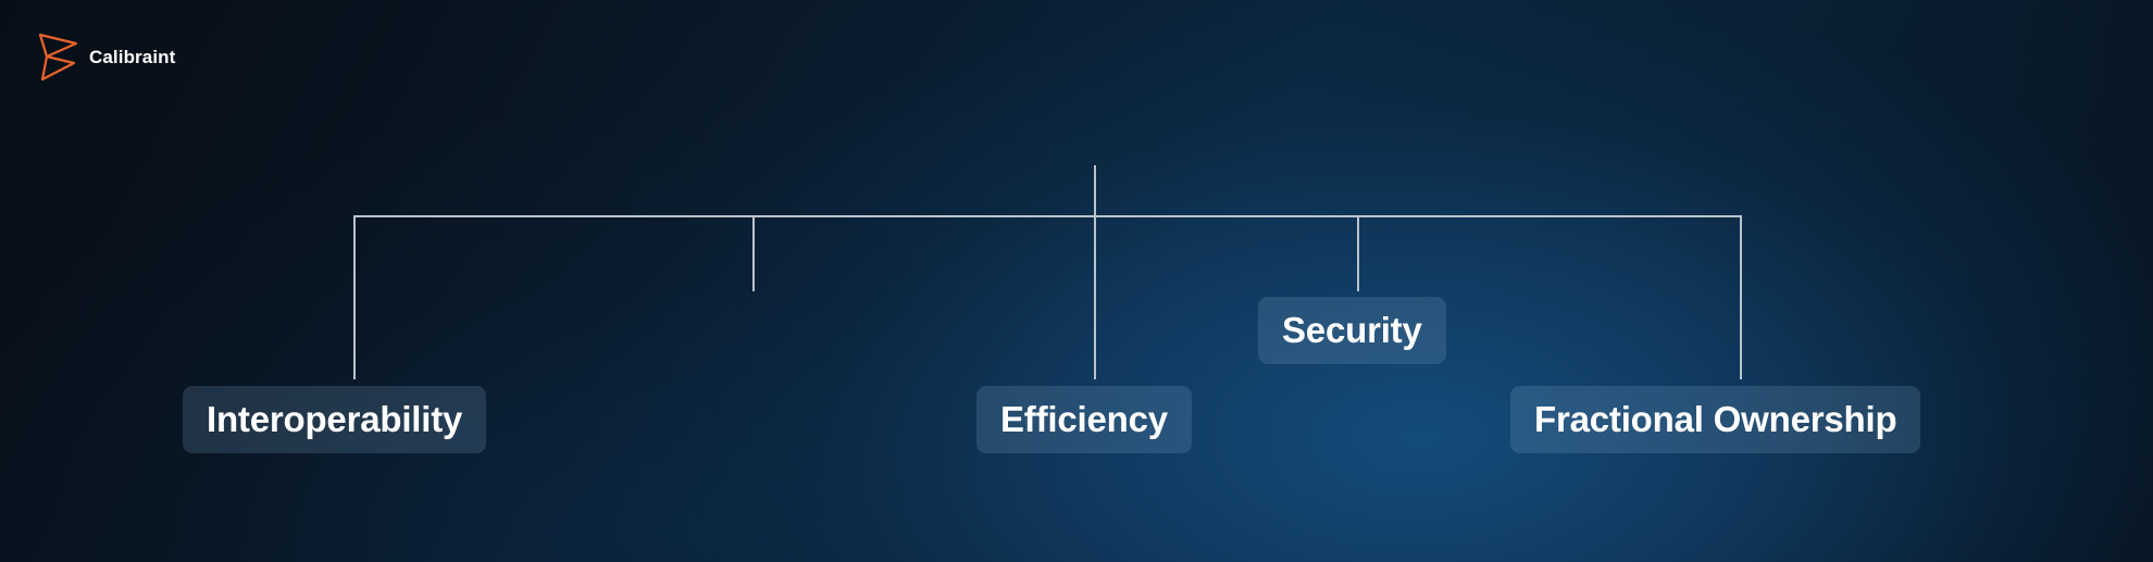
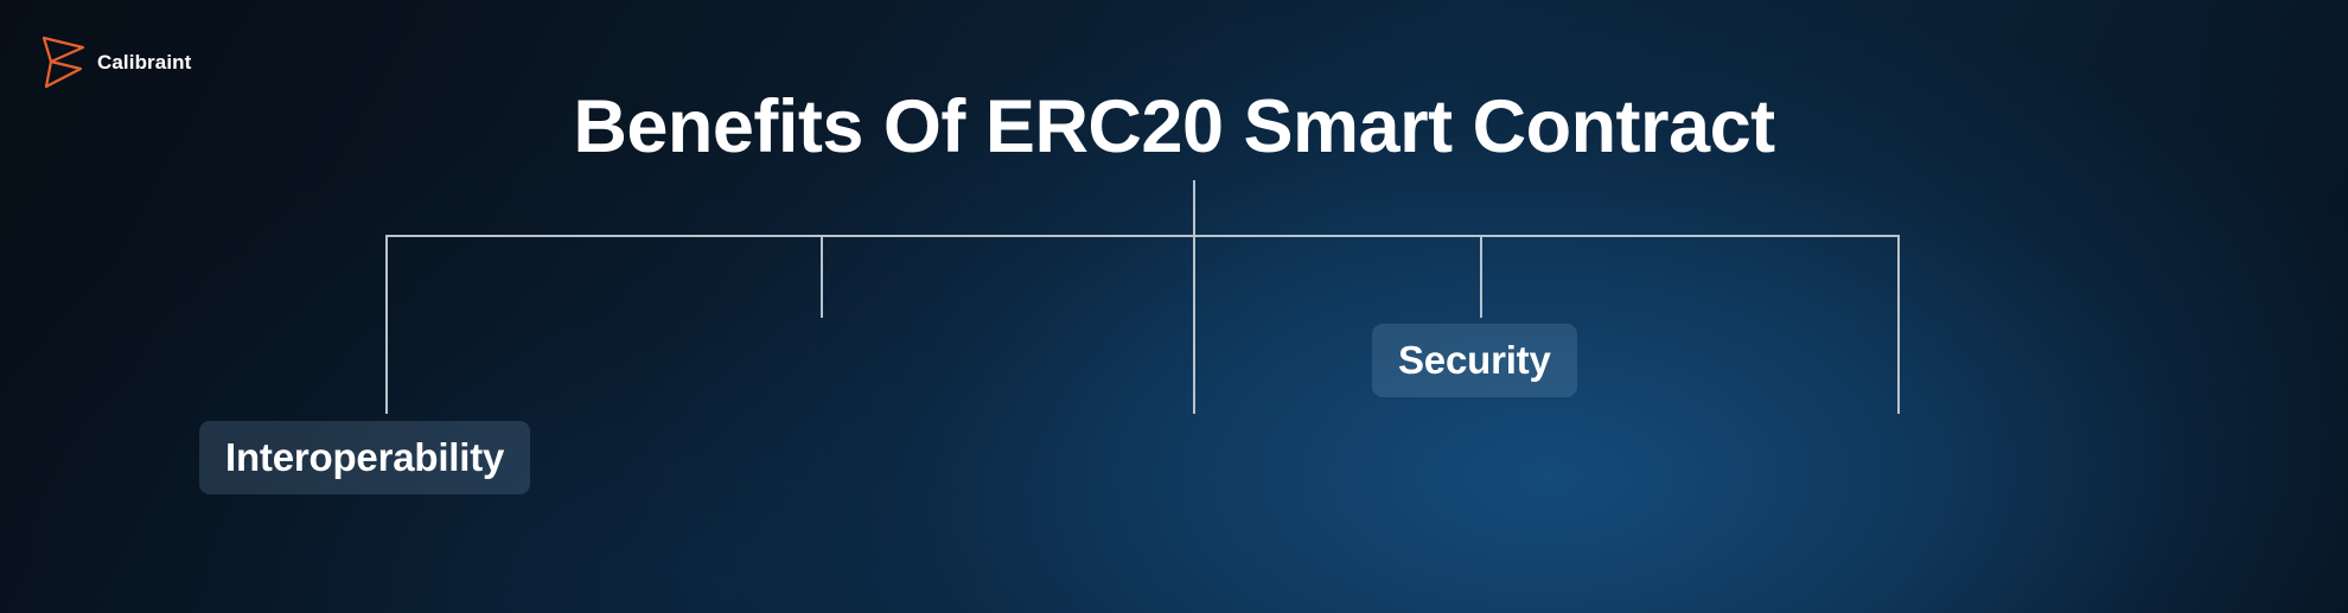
  Calibraint
+ Benefits Of ERC20 Smart Contract
  Interoperability
- Efficiency
  Security
- Fractional Ownership
